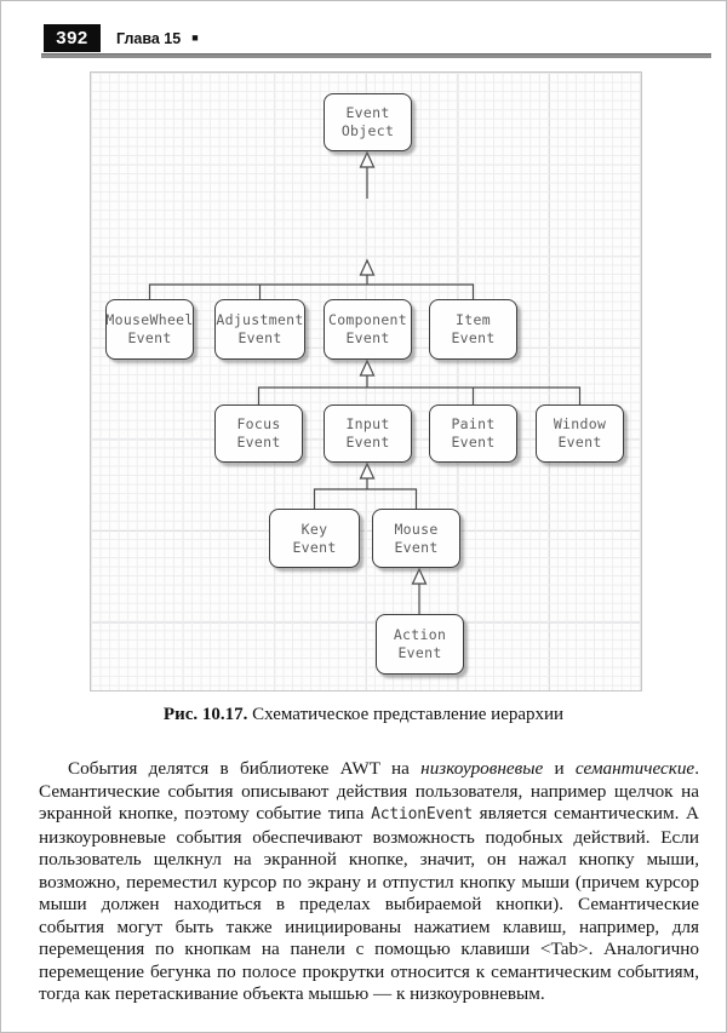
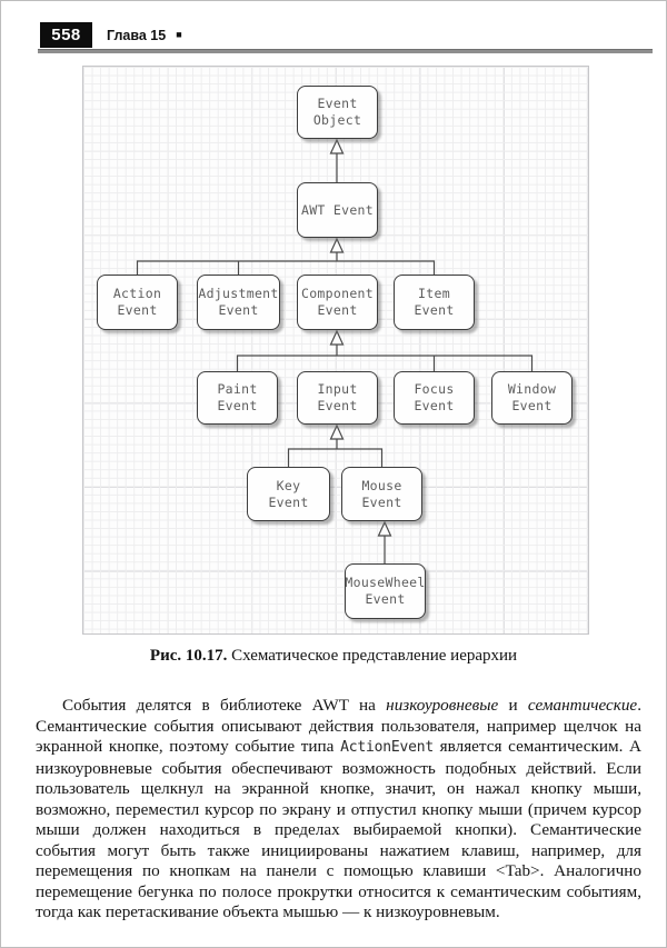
- 392
+ 558
  Глава 15
  ■
  Event
  Object
+ AWT Event
- MouseWheel
+ Action
  Event
  Adjustment
  Event
  Component
  Event
  Item
  Event
- Focus
+ Paint
  Event
  Input
  Event
- Paint
+ Focus
  Event
  Window
  Event
  Key
  Event
  Mouse
  Event
- Action
+ MouseWheel
  Event
  Рис. 10.17. Схематическое представление иерархии
  События делятся в библиотеке AWT на низкоуровневые и семантические. Семантические события описывают действия пользователя, например щелчок на экранной кнопке, поэтому событие типа ActionEvent является семантическим. А низкоуровневые события обеспечивают возможность подобных действий. Если пользователь щелкнул на экранной кнопке, значит, он нажал кнопку мыши, возможно, переместил курсор по экрану и отпустил кнопку мыши (причем курсор мыши должен находиться в пределах выбираемой кнопки). Семантические события могут быть также инициированы нажатием клавиш, например, для перемещения по кнопкам на панели с помощью клавиши <Tab>. Аналогично перемещение бегунка по полосе прокрутки относится к семантическим событиям, тогда как перетаскивание объекта мышью — к низкоуровневым.
